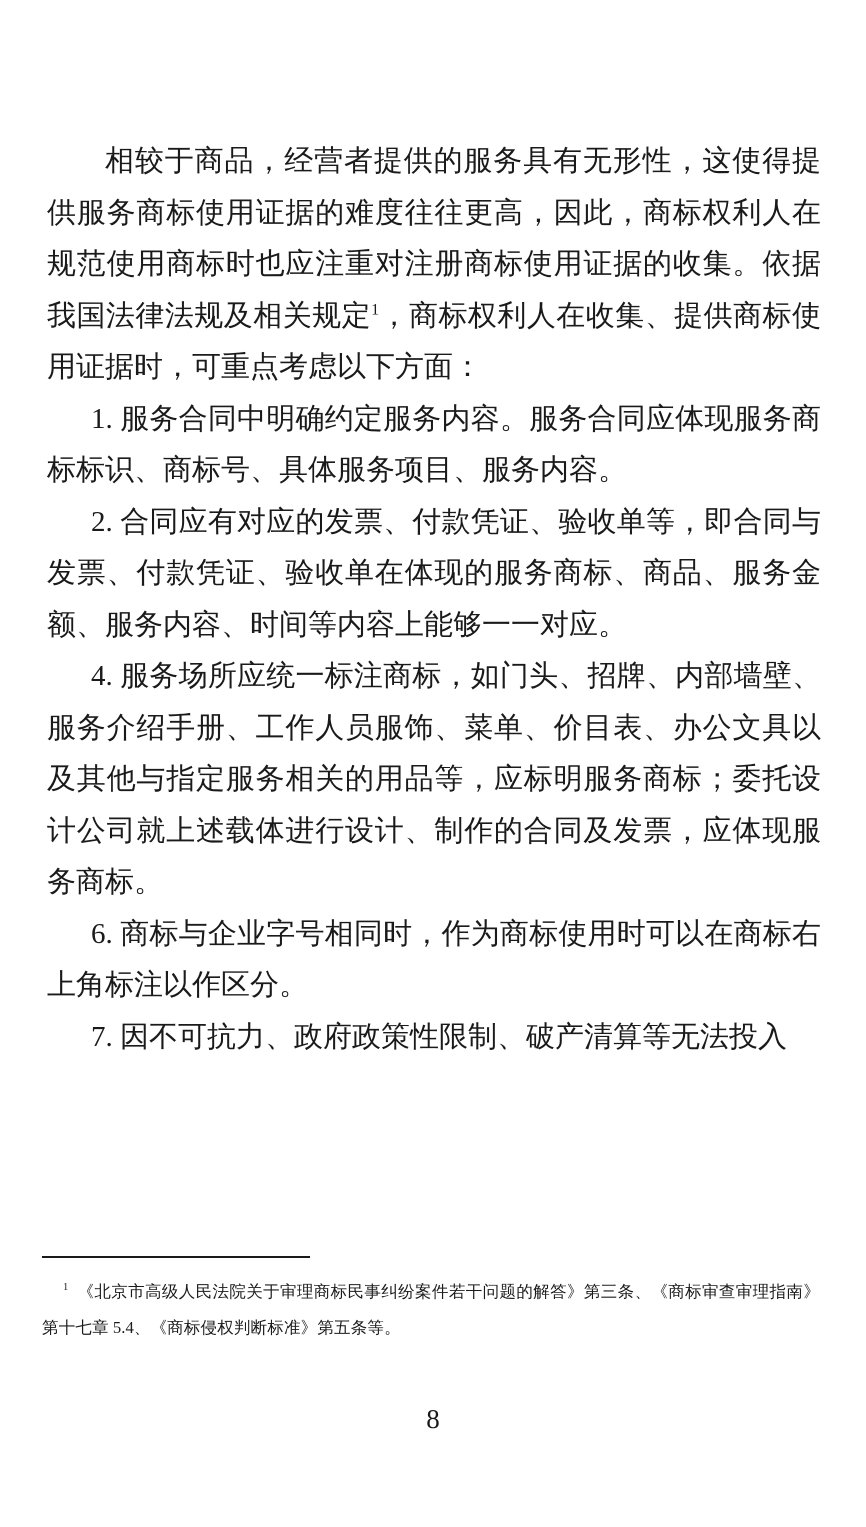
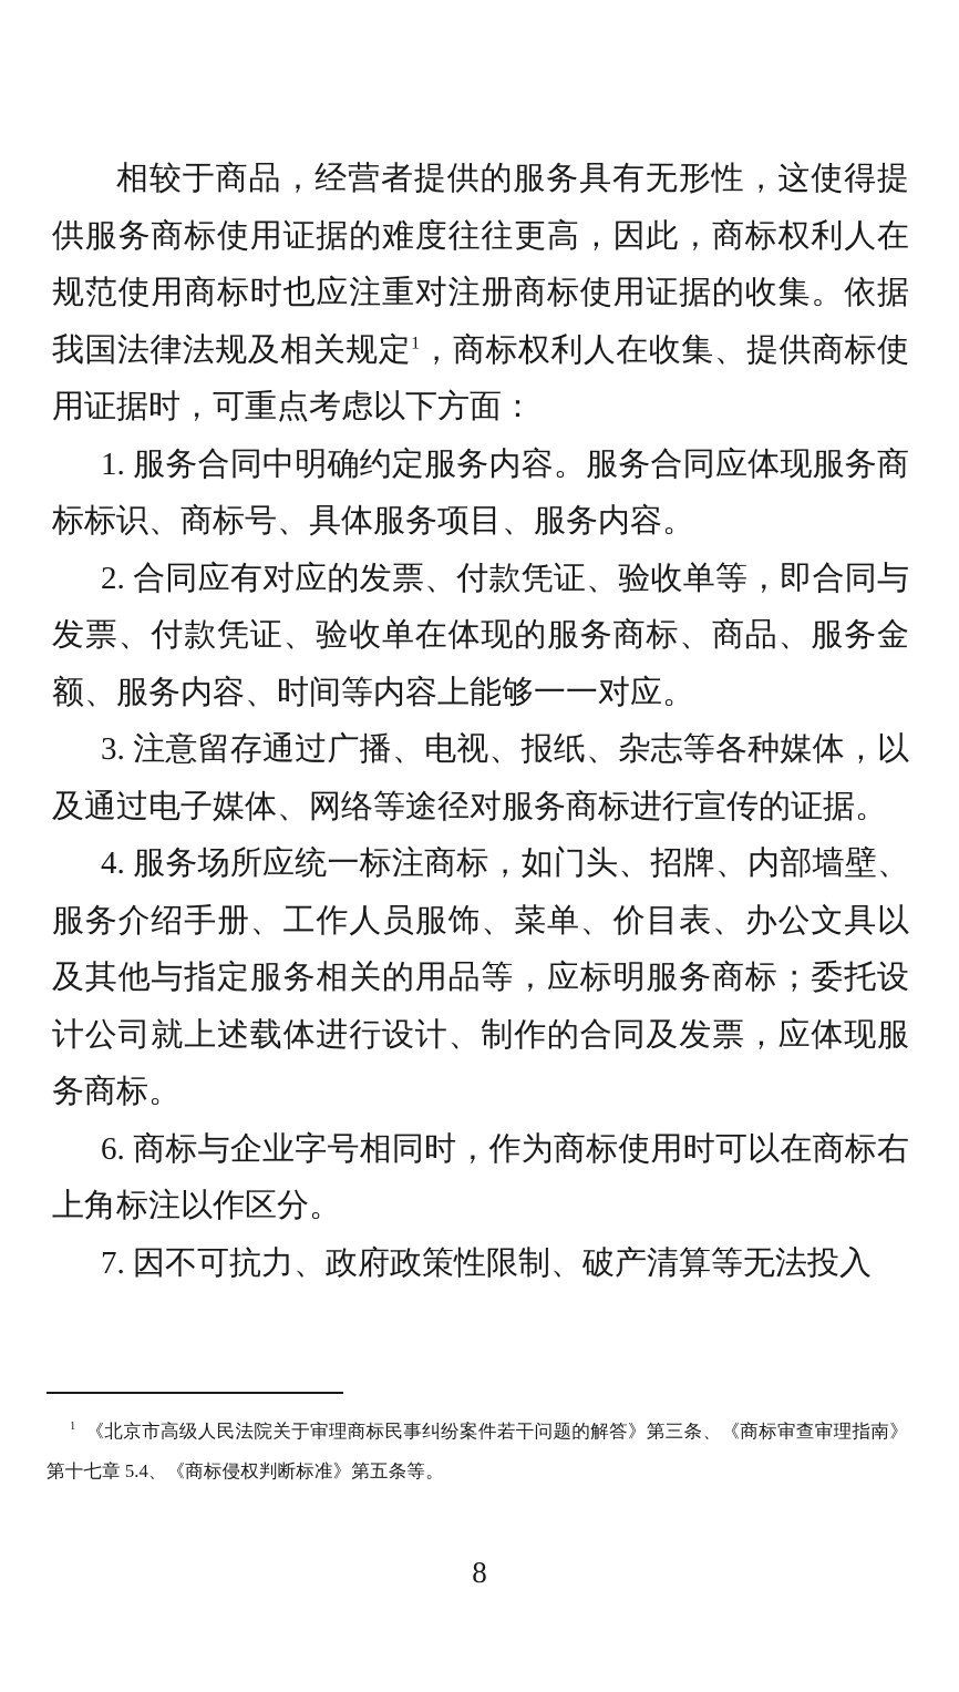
  相较于商品，经营者提供的服务具有无形性，这使得提供服务商标使用证据的难度往往更高，因此，商标权利人在规范使用商标时也应注重对注册商标使用证据的收集。依据我国法律法规及相关规定1，商标权利人在收集、提供商标使用证据时，可重点考虑以下方面：
  1. 服务合同中明确约定服务内容。服务合同应体现服务商标标识、商标号、具体服务项目、服务内容。
  2. 合同应有对应的发票、付款凭证、验收单等，即合同与发票、付款凭证、验收单在体现的服务商标、商品、服务金额、服务内容、时间等内容上能够一一对应。
+ 3. 注意留存通过广播、电视、报纸、杂志等各种媒体，以及通过电子媒体、网络等途径对服务商标进行宣传的证据。
  4. 服务场所应统一标注商标，如门头、招牌、内部墙壁、服务介绍手册、工作人员服饰、菜单、价目表、办公文具以及其他与指定服务相关的用品等，应标明服务商标；委托设计公司就上述载体进行设计、制作的合同及发票，应体现服务商标。
  6. 商标与企业字号相同时，作为商标使用时可以在商标右上角标注以作区分。
  7. 因不可抗力、政府政策性限制、破产清算等无法投入
  1 《北京市高级人民法院关于审理商标民事纠纷案件若干问题的解答》第三条、《商标审查审理指南》第十七章 5.4、《商标侵权判断标准》第五条等。
  8
